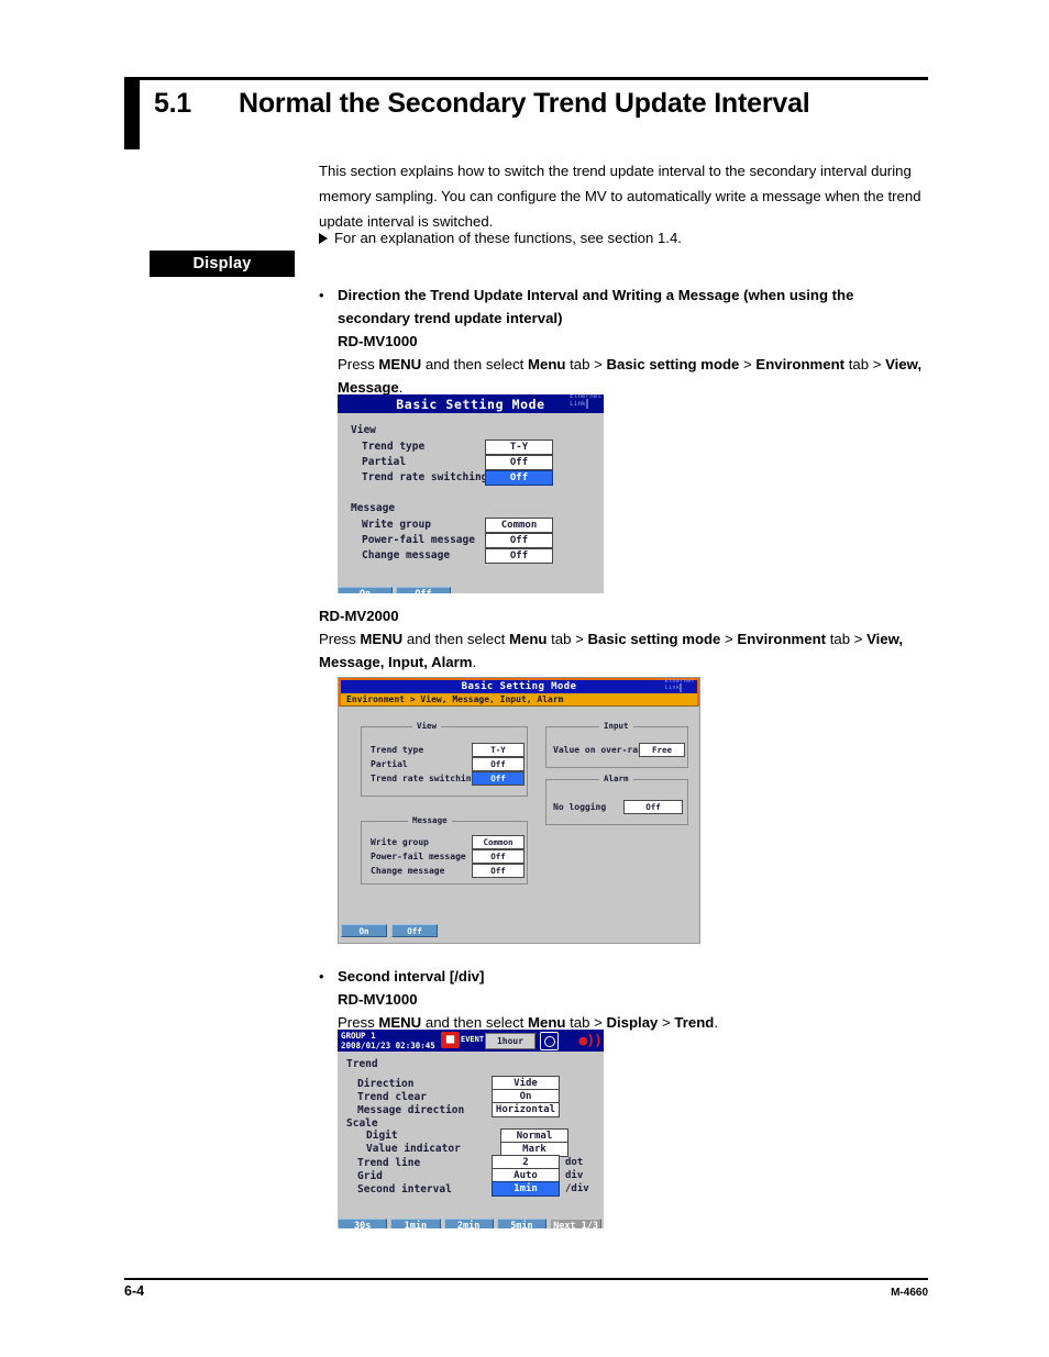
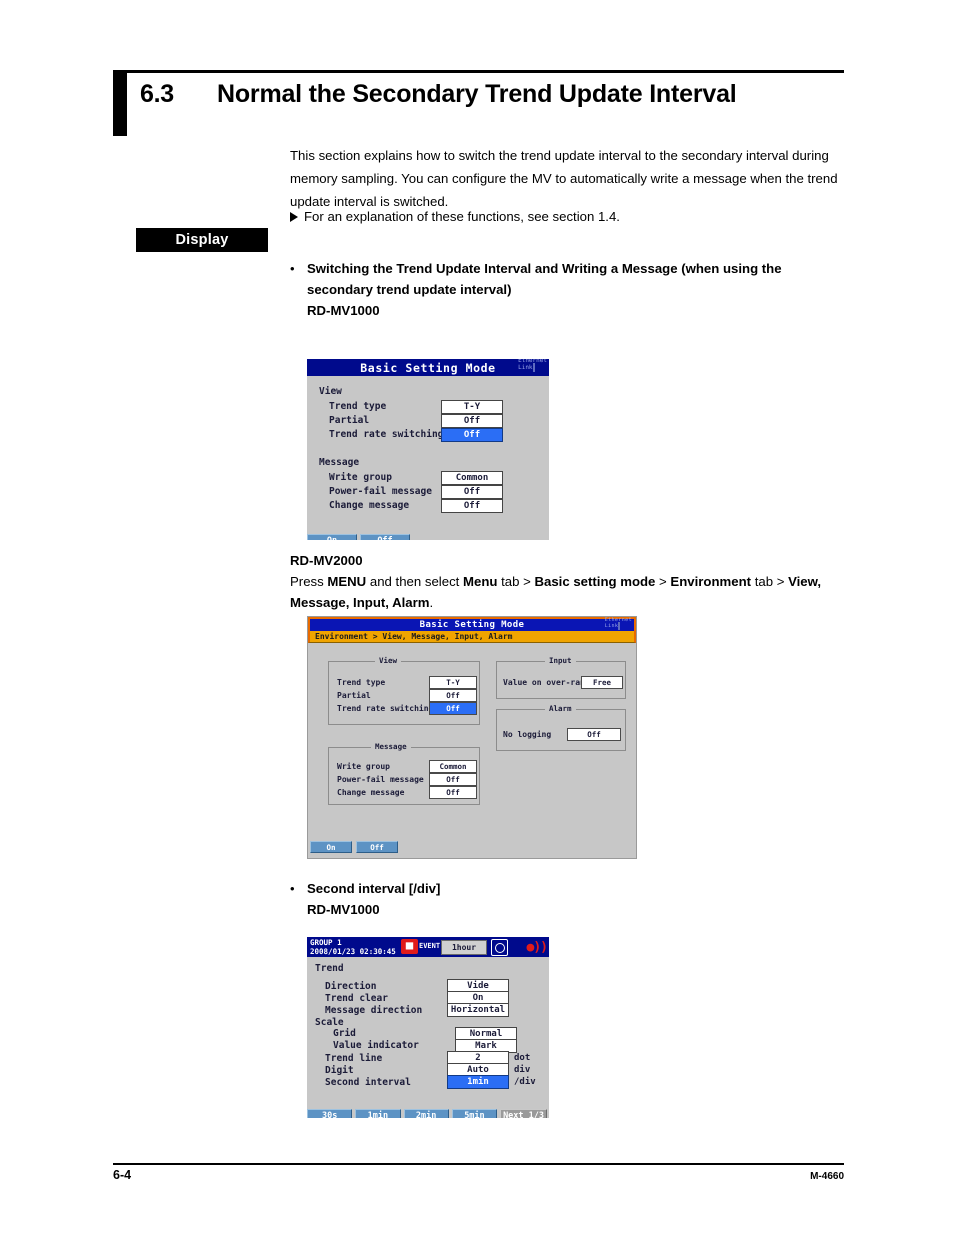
- 5.1
+ 6.3
  Normal the Secondary Trend Update Interval
  This section explains how to switch the trend update interval to the secondary interval during memory sampling. You can configure the MV to automatically write a message when the trend update interval is switched.
  For an explanation of these functions, see section 1.4.
  Display
  •
- Direction the Trend Update Interval and Writing a Message (when using the secondary trend update interval)
+ Switching the Trend Update Interval and Writing a Message (when using the secondary trend update interval)
  RD-MV1000
- Press MENU and then select Menu tab > Basic setting mode > Environment tab > View, Message.
  Basic Setting Mode
  View
  Trend type
  T-Y
  Partial
  Off
  Trend rate switchin
  Off
  Message
  Write group
  Common
  Power-fail message
  Off
  Change message
  Off
  RD-MV2000
  Press MENU and then select Menu tab > Basic setting mode > Environment tab > View, Message, Input, Alarm.
  Basic Setting Mode
  Environment > View, Message, Input, Alarm
  View
  Trend type
  T-Y
  Partial
  Off
  Trend rate switchin
  Off
  Message
  Write group
  Common
  Power-fail message
  Off
  Change message
  Off
  Input
  Value on over-ra
  Free
  Alarm
  No logging
  Off
  On
  Off
  •
  Second interval [/div]
  RD-MV1000
- Press MENU and then select Menu tab > Display > Trend.
  GROUP 1
  2008/01/23 02:30:45
  EVENT
  1hour
  ●))
  Trend
  Direction
  Vide
  Trend clear
  On
  Message direction
  Horizontal
  Scale
- Digit
+ Grid
  Normal
  Value indicator
  Mark
  Trend line
  2
  dot
- Grid
+ Digit
  Auto
  div
  Second interval
  1min
  /div
  30s
  1min
  2min
  5min
  Next 1/3
  6-4
  M-4660
